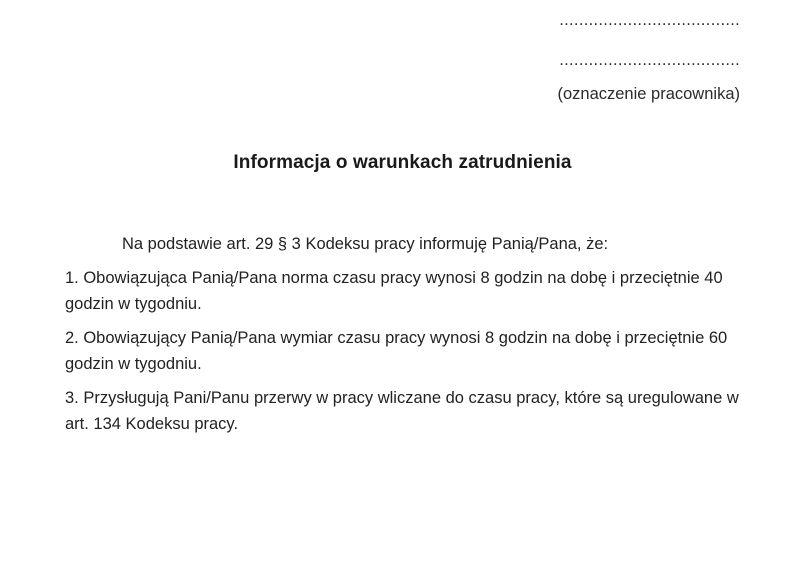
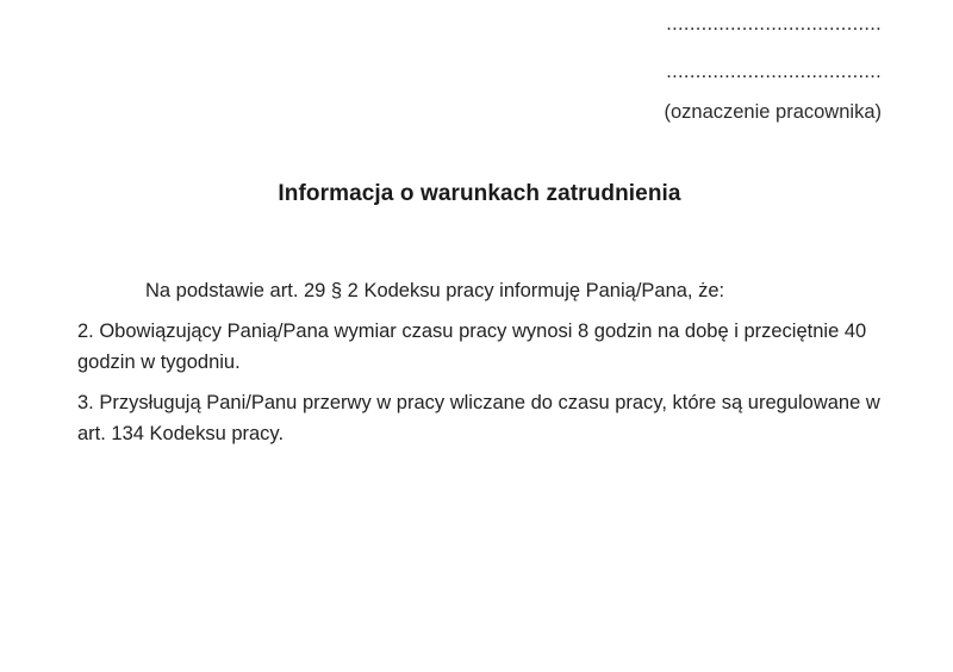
  .....................................
  .....................................
  (oznaczenie pracownika)
  Informacja o warunkach zatrudnienia
- Na podstawie art. 29 § 3 Kodeksu pracy informuję Panią/Pana, że:
+ Na podstawie art. 29 § 2 Kodeksu pracy informuję Panią/Pana, że:
- 1. Obowiązująca Panią/Pana norma czasu pracy wynosi 8 godzin na dobę i przeciętnie 40 godzin w tygodniu.
- 2. Obowiązujący Panią/Pana wymiar czasu pracy wynosi 8 godzin na dobę i przeciętnie 60 godzin w tygodniu.
+ 2. Obowiązujący Panią/Pana wymiar czasu pracy wynosi 8 godzin na dobę i przeciętnie 40 godzin w tygodniu.
  3. Przysługują Pani/Panu przerwy w pracy wliczane do czasu pracy, które są uregulowane w art. 134 Kodeksu pracy.
